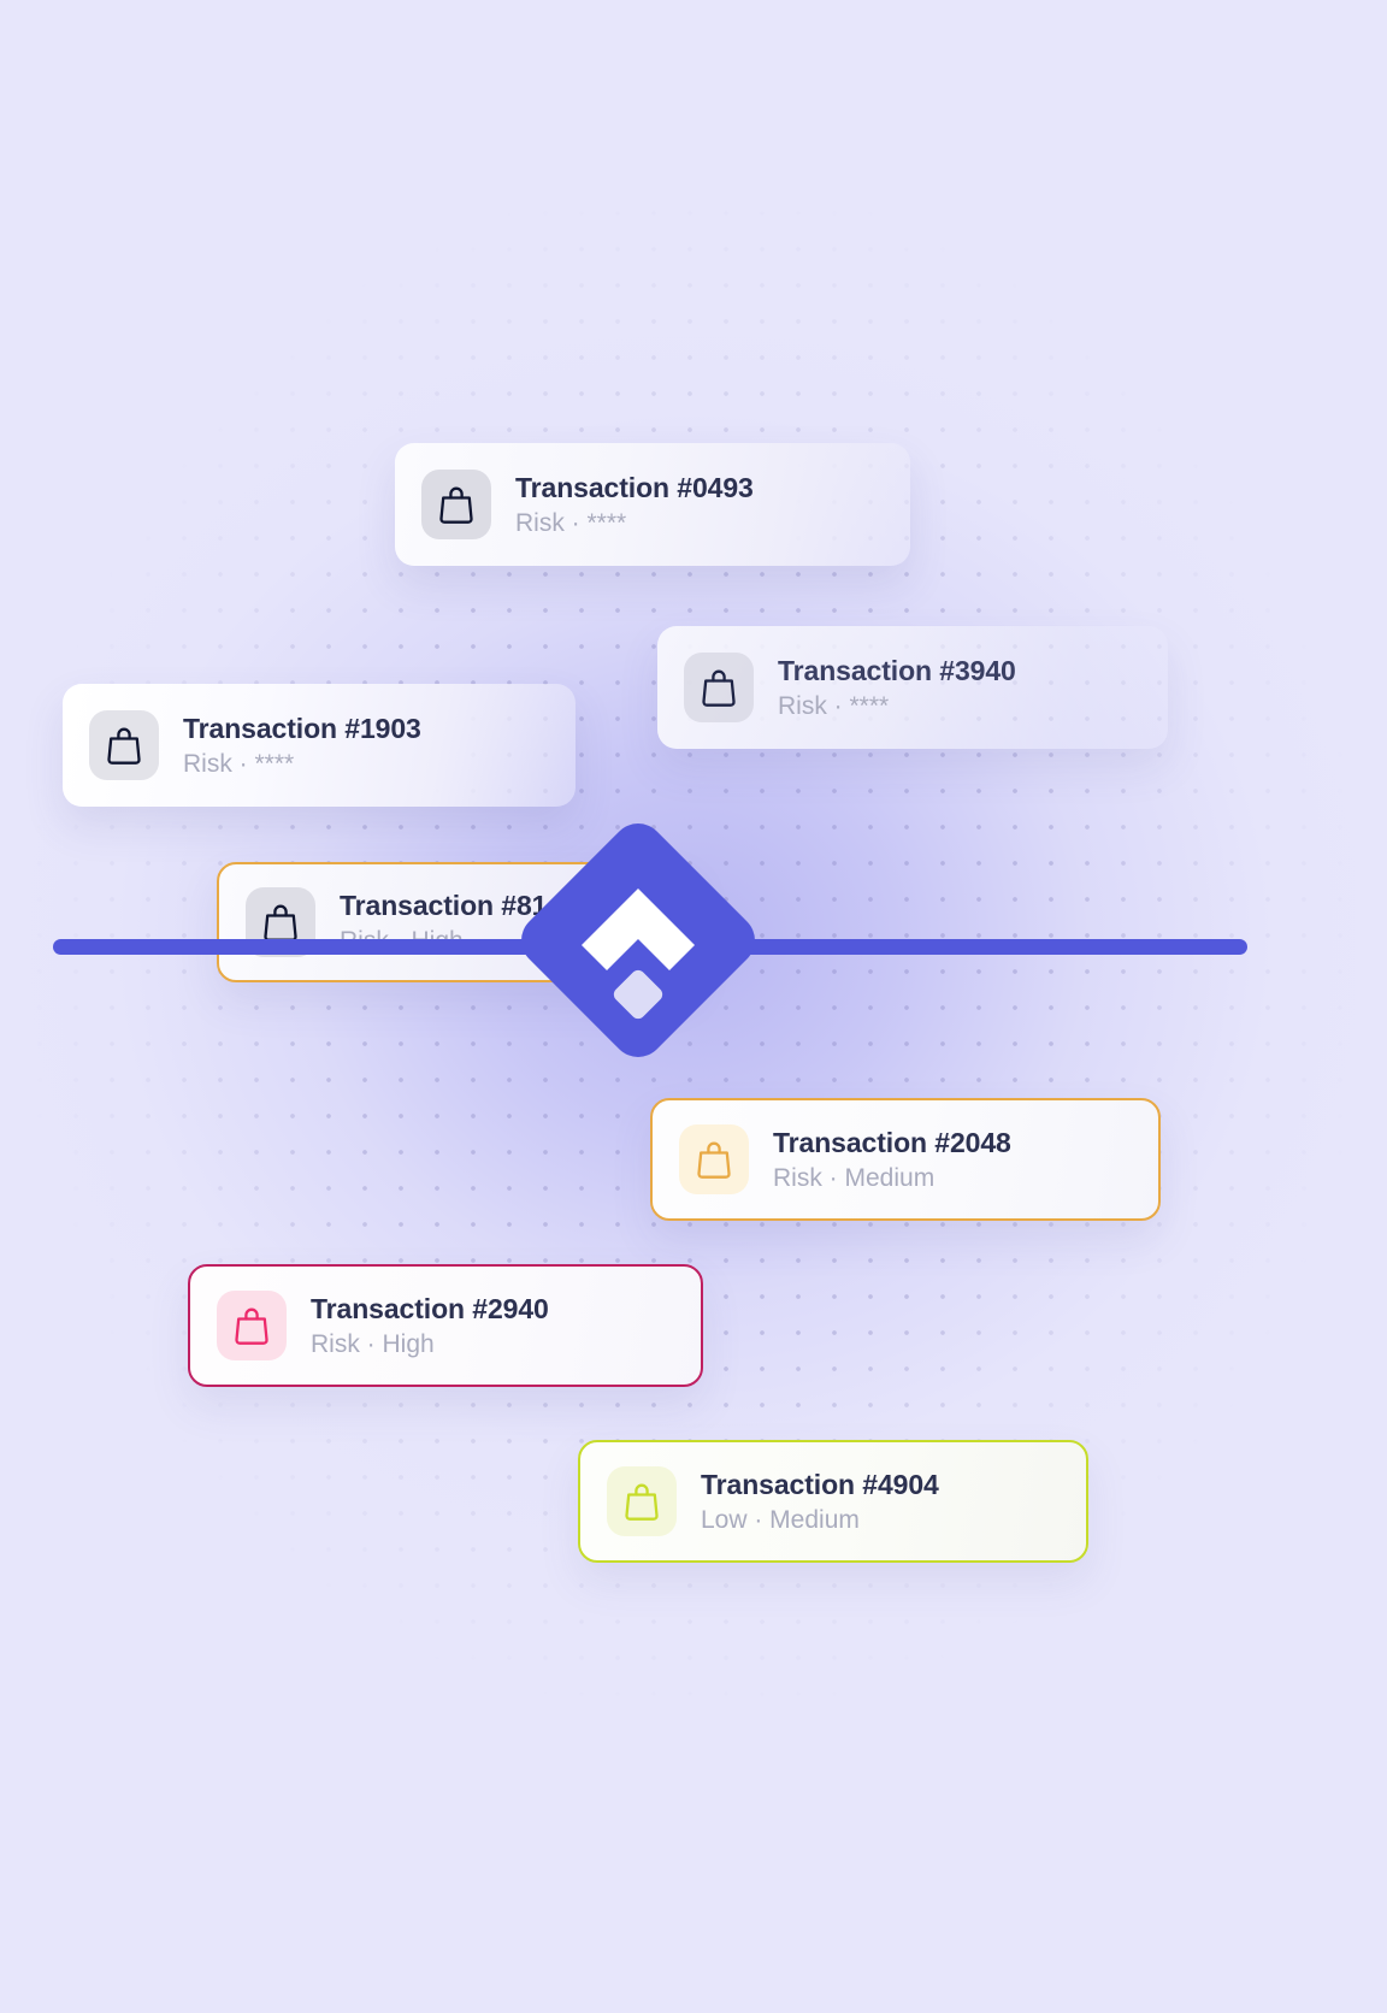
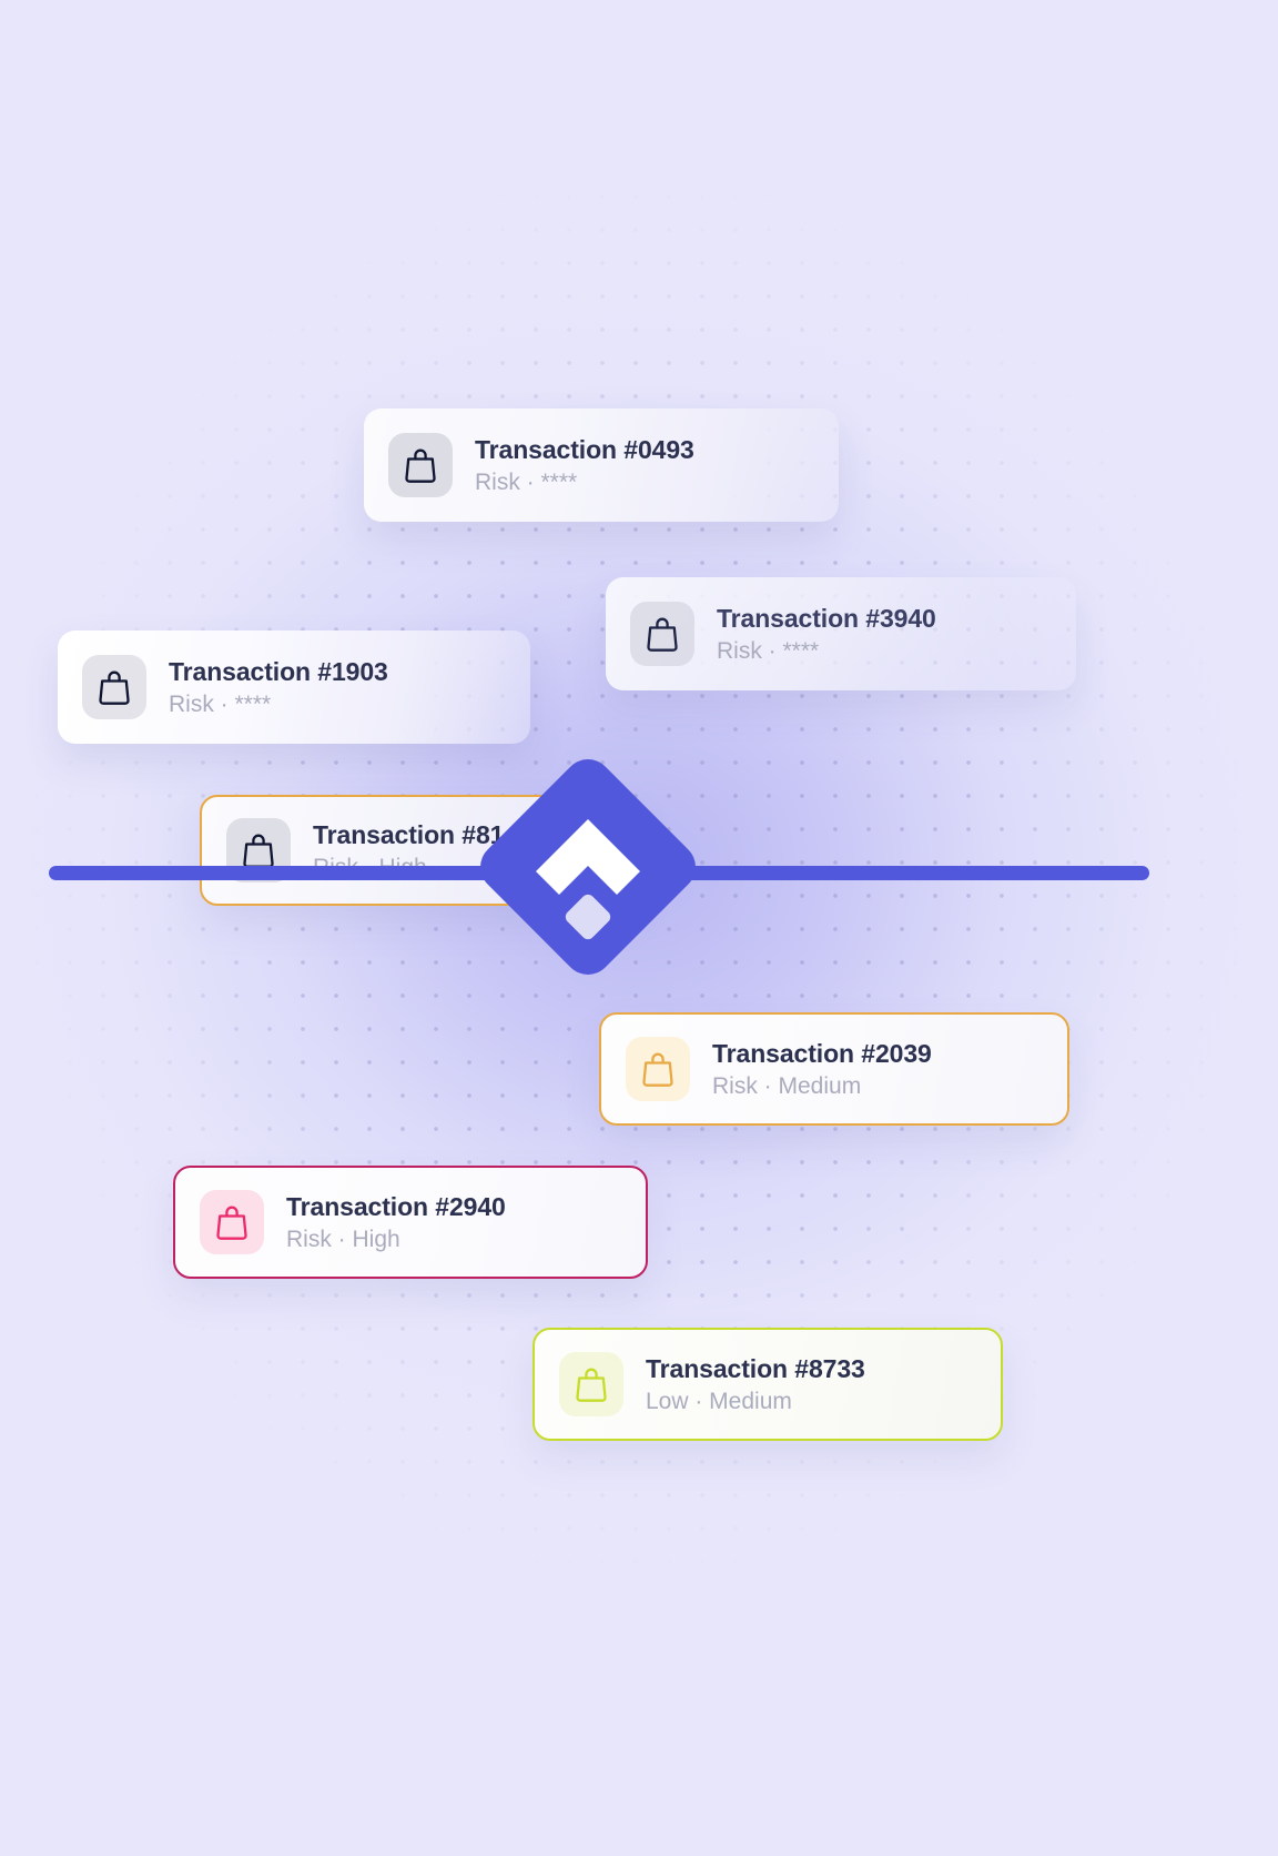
  Transaction #0493
  Risk · ****
  Transaction #3940
  Risk · ****
  Transaction #1903
  Risk · ****
  Transaction #81
- Transaction #2048
+ Transaction #2039
  Risk · Medium
  Transaction #2940
  Risk · High
- Transaction #4904
+ Transaction #8733
  Low · Medium
